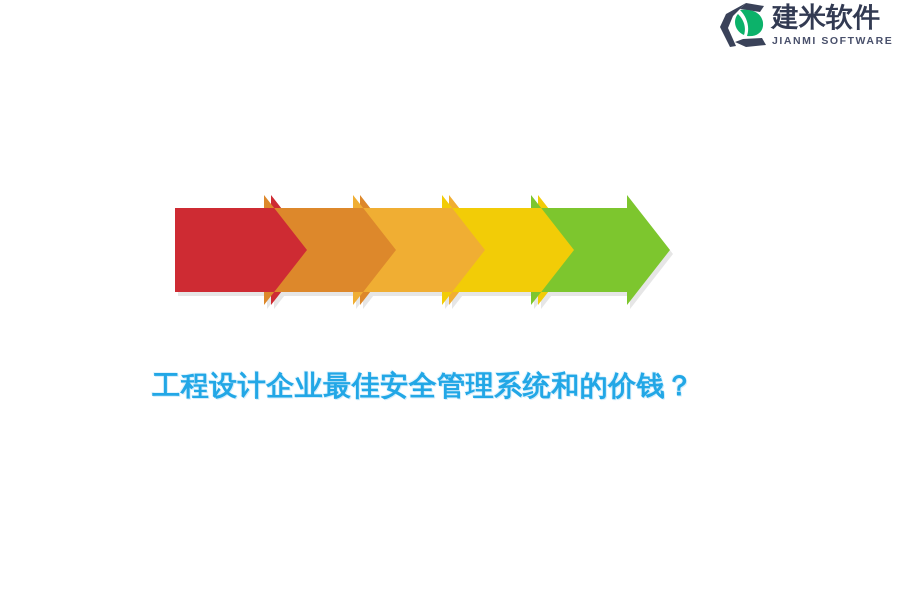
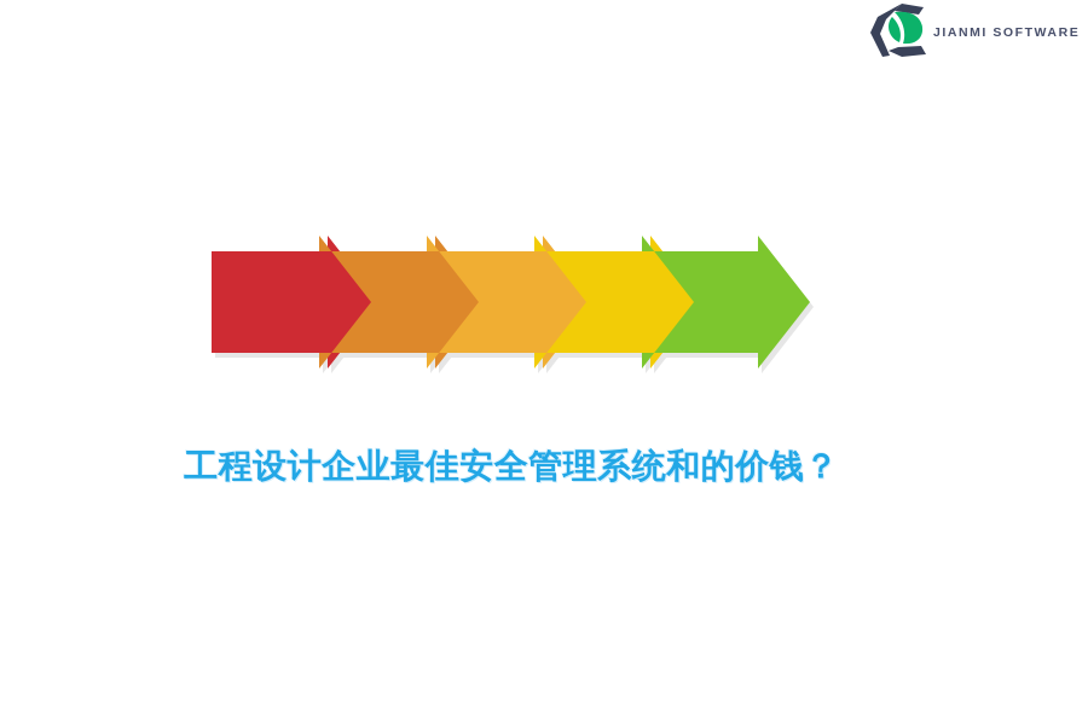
- 建米软件
  JIANMI SOFTWARE
  工程设计企业最佳安全管理系统和的价钱？
